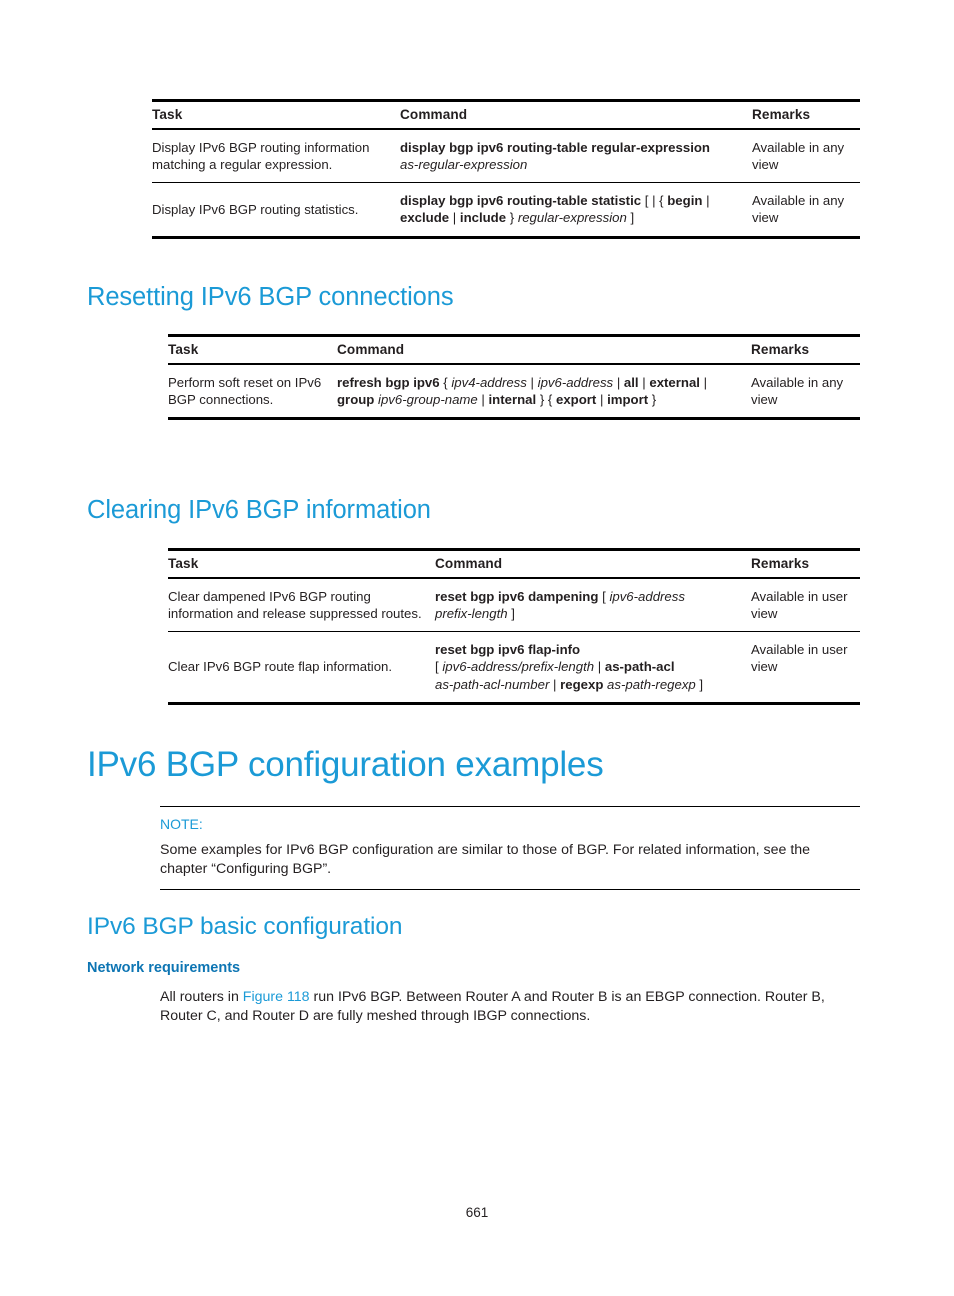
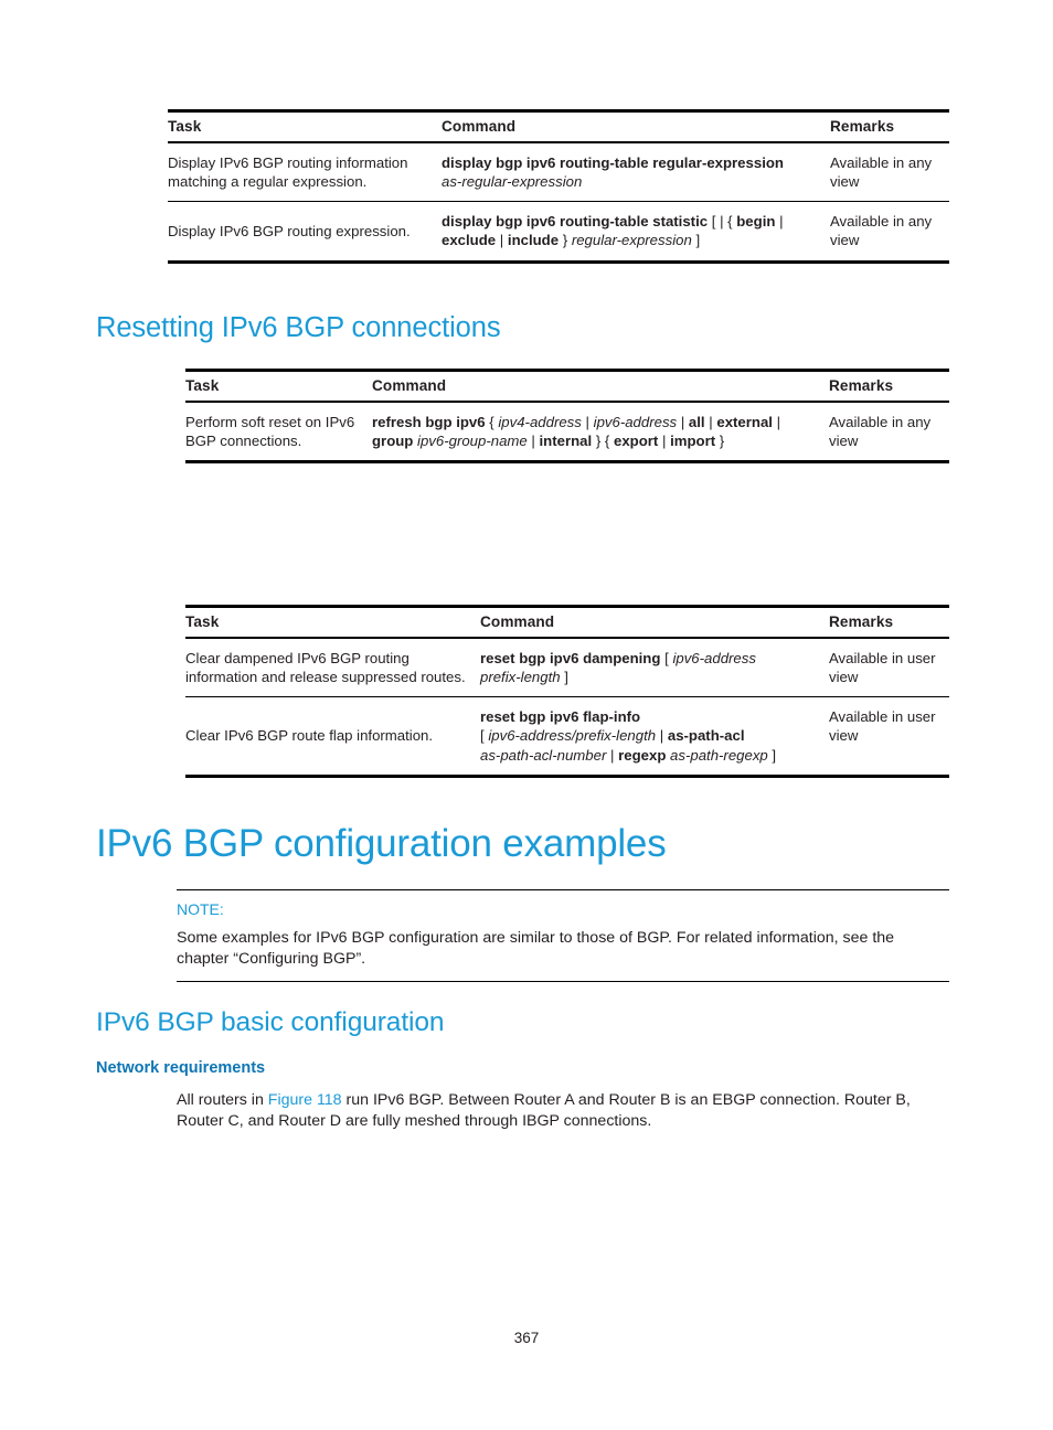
  Task	Command	Remarks
  Display IPv6 BGP routing information matching a regular expression.	display bgp ipv6 routing-table regular-expression as-regular-expression	Available in any view
- Display IPv6 BGP routing statistics.	display bgp ipv6 routing-table statistic [ | { begin | exclude | include } regular-expression ]	Available in any view
+ Display IPv6 BGP routing expression.	display bgp ipv6 routing-table statistic [ | { begin | exclude | include } regular-expression ]	Available in any view
  Resetting IPv6 BGP connections
  Task	Command	Remarks
  Perform soft reset on IPv6 BGP connections.	refresh bgp ipv6 { ipv4-address | ipv6-address | all | external | group ipv6-group-name | internal } { export | import }	Available in any view
- Clearing IPv6 BGP information
  Task	Command	Remarks
  Clear dampened IPv6 BGP routing information and release suppressed routes.	reset bgp ipv6 dampening [ ipv6-address prefix-length ]	Available in user view
  Clear IPv6 BGP route flap information.	reset bgp ipv6 flap-info [ ipv6-address/prefix-length | as-path-acl as-path-acl-number | regexp as-path-regexp ]	Available in user view
  IPv6 BGP configuration examples
  NOTE:
  Some examples for IPv6 BGP configuration are similar to those of BGP. For related information, see the chapter “Configuring BGP”.
  IPv6 BGP basic configuration
  Network requirements
  All routers in Figure 118 run IPv6 BGP. Between Router A and Router B is an EBGP connection. Router B, Router C, and Router D are fully meshed through IBGP connections.
- 661
+ 367
